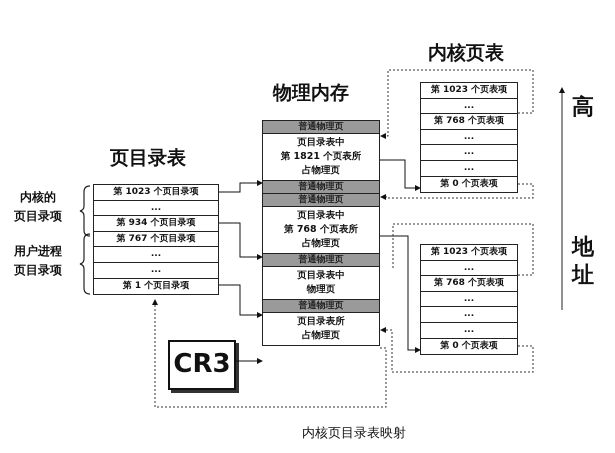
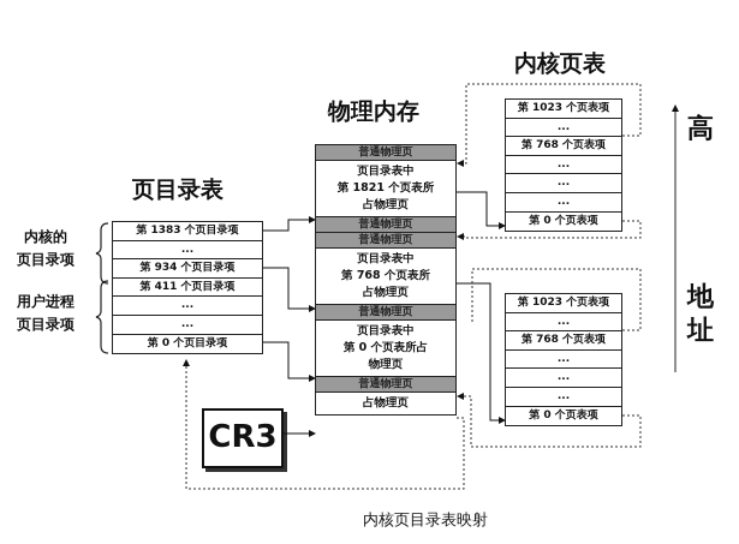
  内核页表
  物理内存
  页目录表
  内核的
  页目录项
  用户进程
  页目录项
- 第 1023 个页目录项
+ 第 1383 个页目录项
  ...
  第 934 个页目录项
- 第 767 个页目录项
+ 第 411 个页目录项
  ...
  ...
- 第 1 个页目录项
+ 第 0 个页目录项
  普通物理页
  页目录表中
  第 1821 个页表所
  占物理页
  普通物理页
  普通物理页
  页目录表中
  第 768 个页表所
  占物理页
  普通物理页
  页目录表中
+ 第 0 个页表所占
  物理页
  普通物理页
- 页目录表所
  占物理页
  第 1023 个页表项
  ...
  第 768 个页表项
  ...
  ...
  ...
  第 0 个页表项
  第 1023 个页表项
  ...
  第 768 个页表项
  ...
  ...
  ...
  第 0 个页表项
  CR3
  高
  地
  址
  内核页目录表映射
